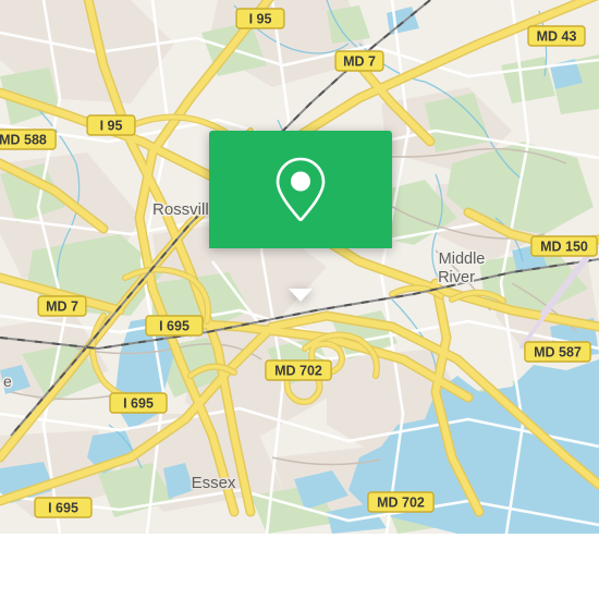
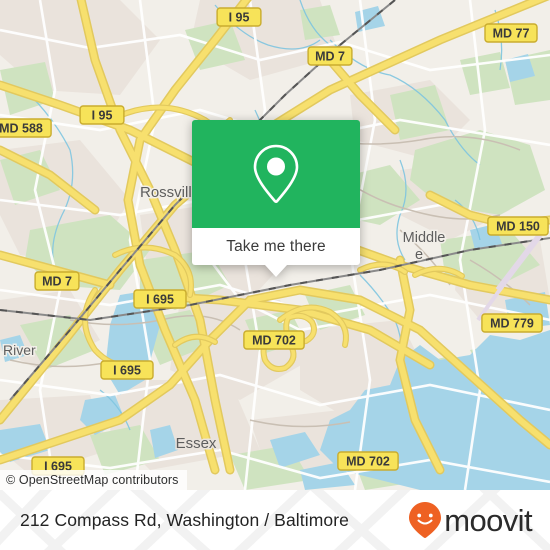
  Rossvill
  Middle
- River
+ e
  Essex
- e
+ River
  I 95
  MD 7
- MD 43
+ MD 77
  I 95
  MD 588
  MD 150
  MD 7
  I 695
- MD 587
+ MD 779
  MD 702
  I 695
  I 695
  MD 702
+ © OpenStreetMap contributors
+ Take me there
+ 212 Compass Rd, Washington / Baltimore
+ moovit
